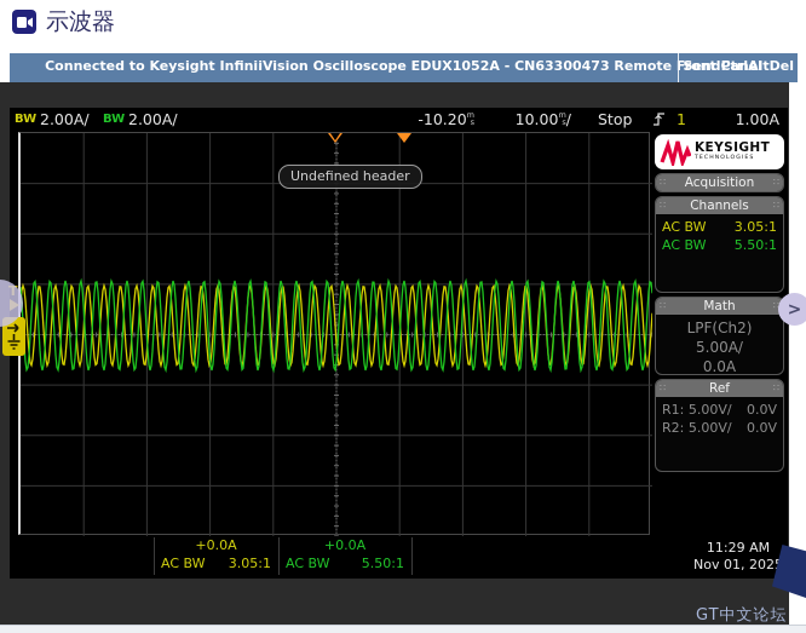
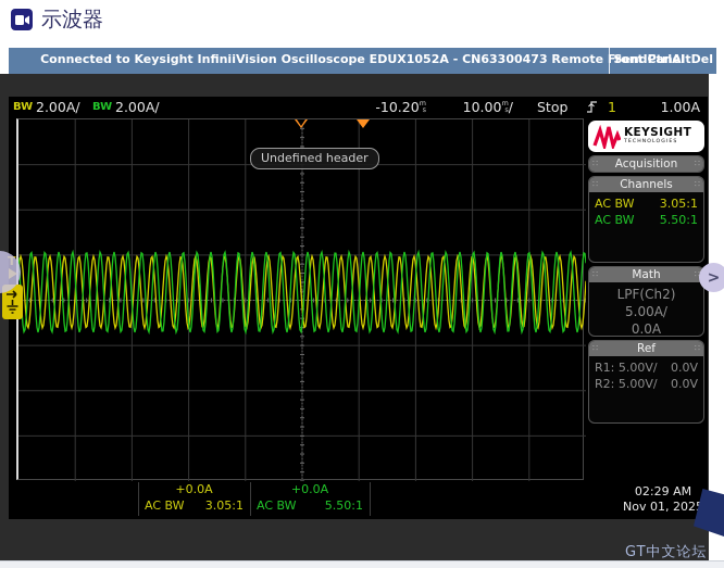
  示波器
  Connected to Keysight InfiniiVision Oscilloscope EDUX1052A - CN63300473 Remote Front Panel
  SendCtrlAltDel
  BW
  2.00A/
  BW
  2.00A/
  -10.20
  m
  s
  10.00
  m
  s
  /
  Stop
  1
  1.00A
  Undefined header
  KEYSIGHT
  ∷
  Acquisition
  ∷
  ∷
  Channels
  ∷
  AC BW
  3.05:1
  AC BW
  5.50:1
  ∷
  Math
  ∷
  LPF(Ch2)
  5.00A/
  0.0A
  ∷
  Ref
  ∷
  R1: 5.00V/
  0.0V
  R2: 5.00V/
  0.0V
  +0.0A
  AC BW
  3.05:1
  +0.0A
  AC BW
  5.50:1
- 11:29 AM
+ 02:29 AM
  Nov 01, 202
  T
  >
  GT中文论坛
